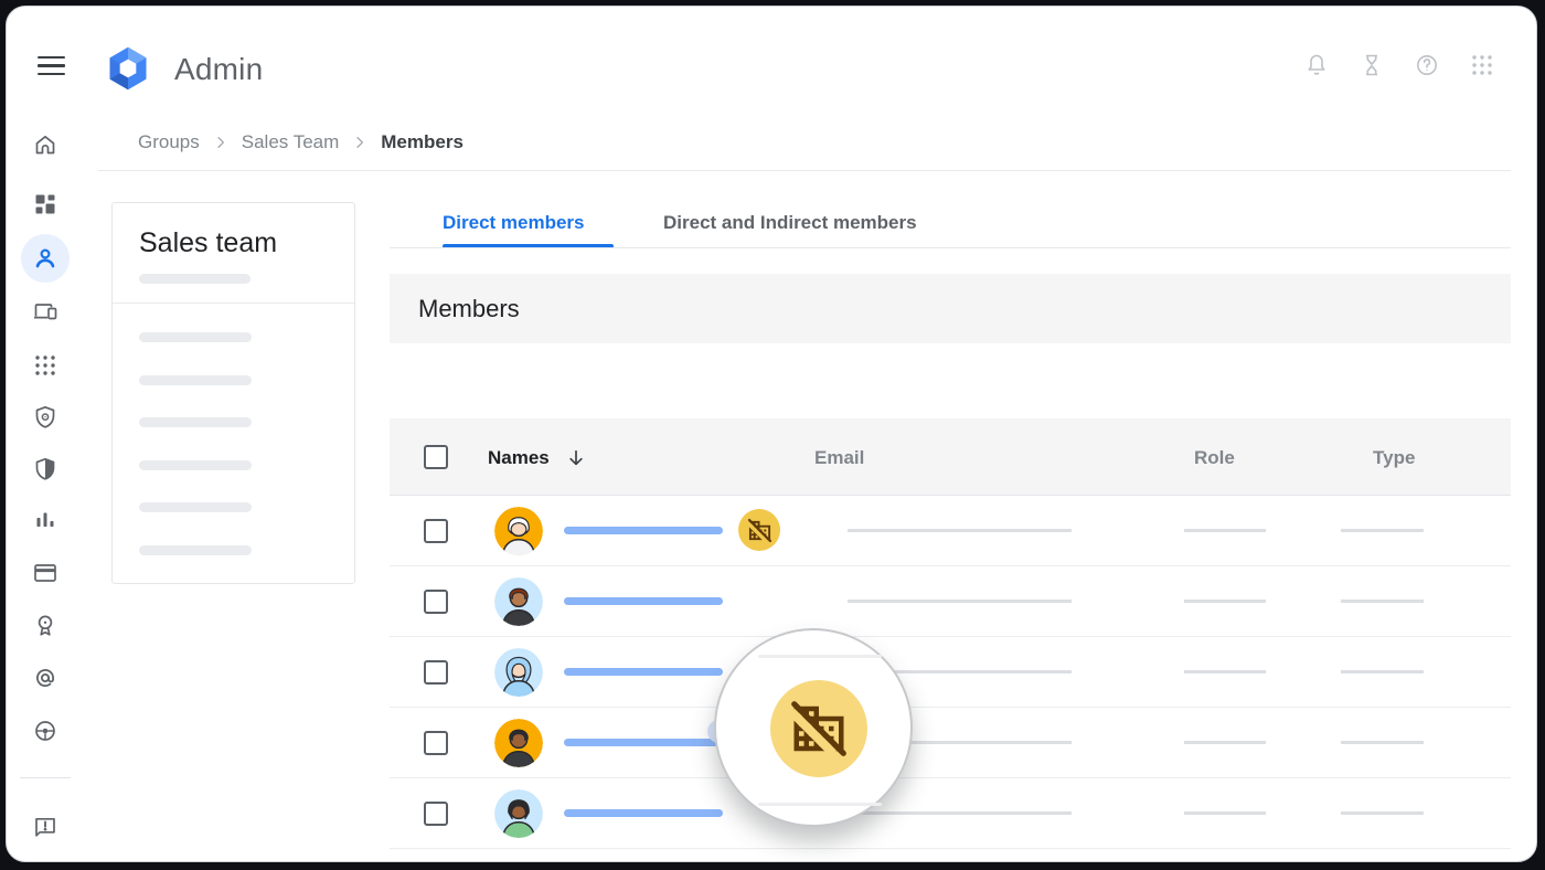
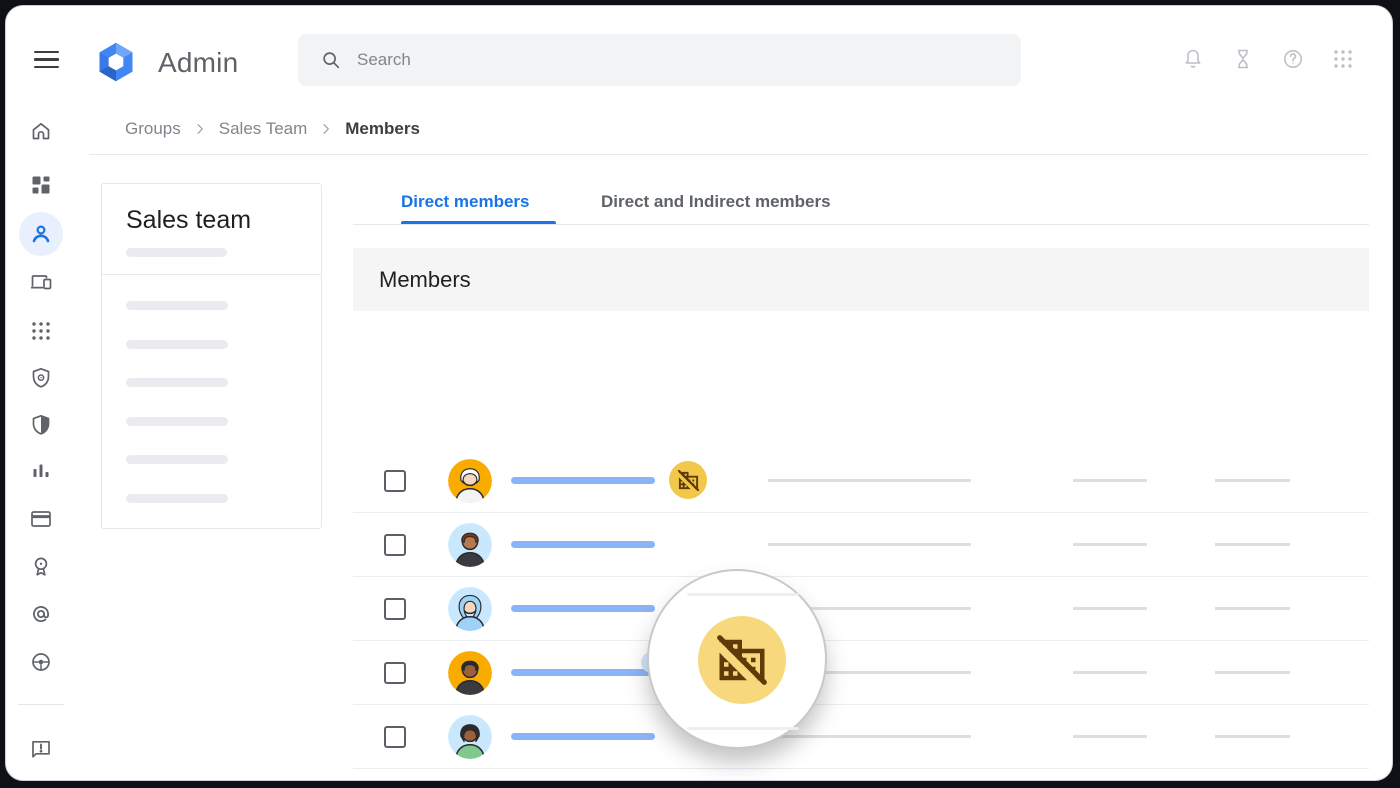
  Admin
+ Search
  Groups
  Sales Team
  Members
  Sales team
  Direct members
  Direct and Indirect members
  Members
- Names
- Email
- Role
- Type
